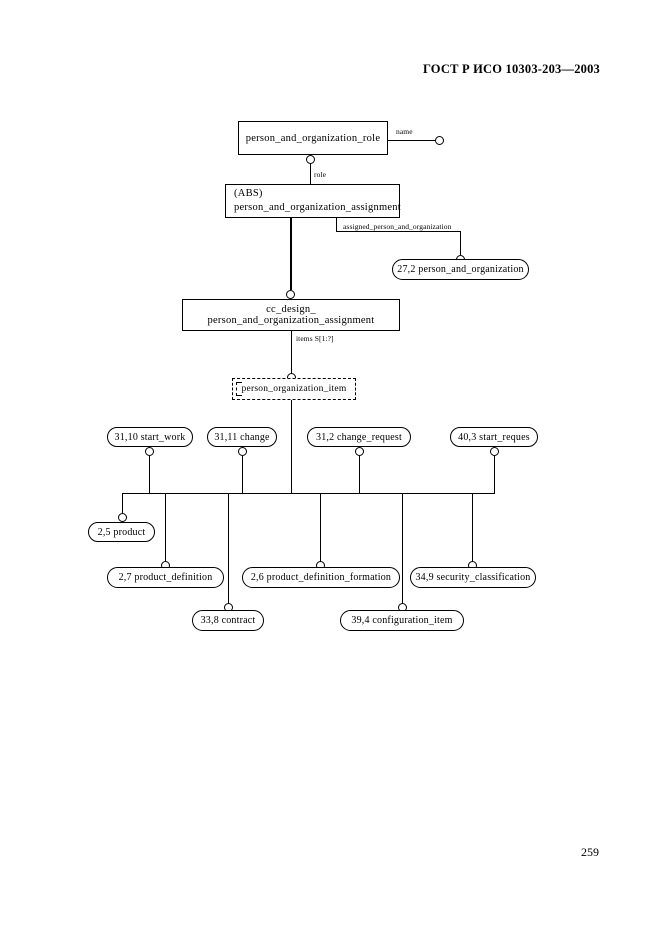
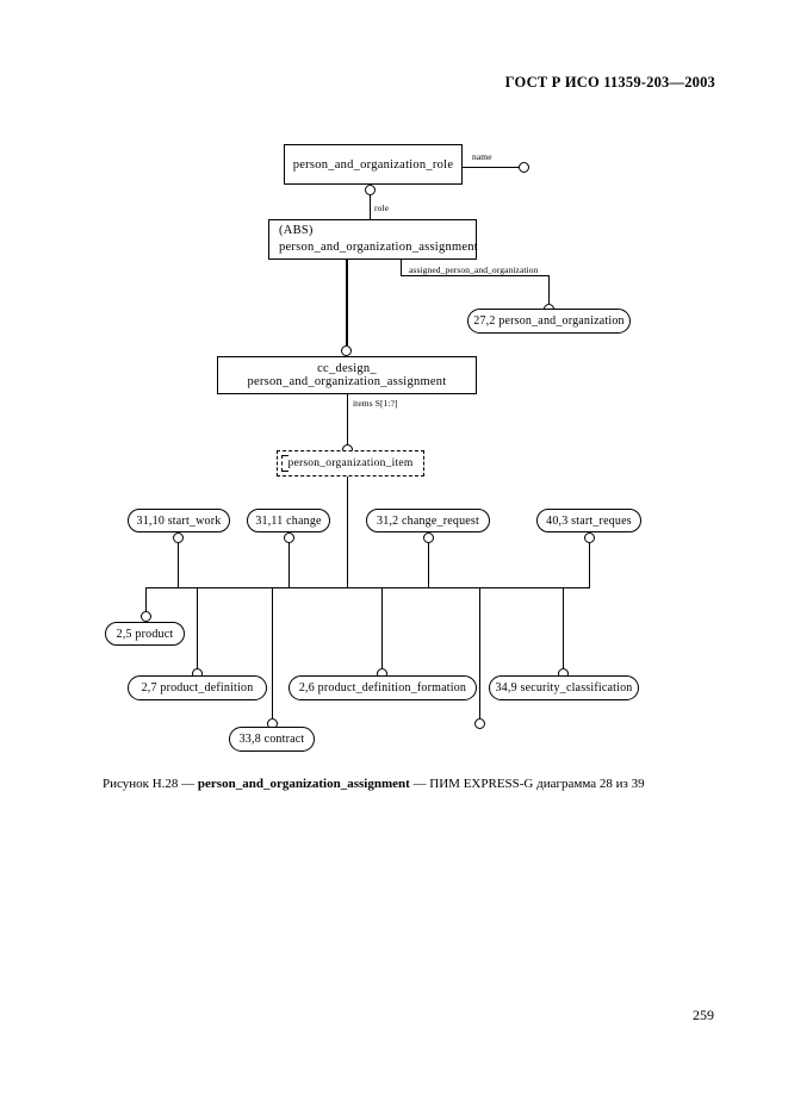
- ГОСТ Р ИСО 10303-203—2003
+ ГОСТ Р ИСО 11359-203—2003
  person_and_organization_role
  name
  role
  (ABS)
  person_and_organization_assignment
  assigned_person_and_organization
  27,2 person_and_organization
  cc_design_ person_and_organization_assignment
  items S[1:?]
  person_organization_item
  31,10 start_work
  31,11 change
  31,2 change_request
  40,3 start_reques
  2,5 product
  2,7 product_definition
  33,8 contract
  2,6 product_definition_formation
- 39,4 configuration_item
  34,9 security_classification
+ Рисунок Н.28 — person_and_organization_assignment — ПИМ EXPRESS-G диаграмма 28 из 39
  259
